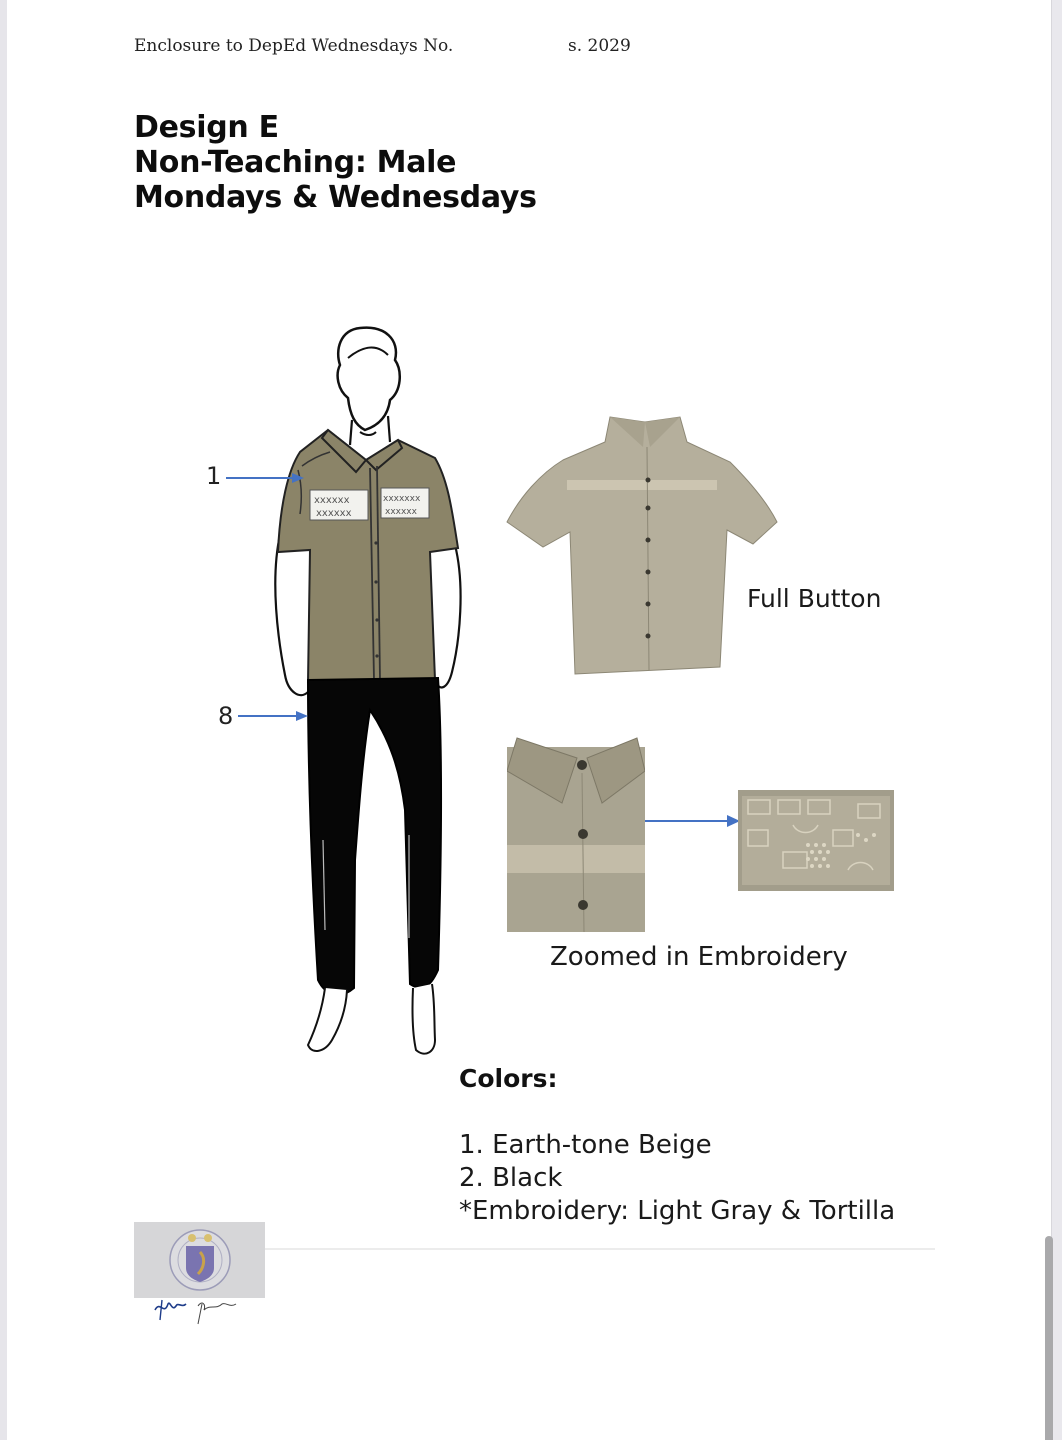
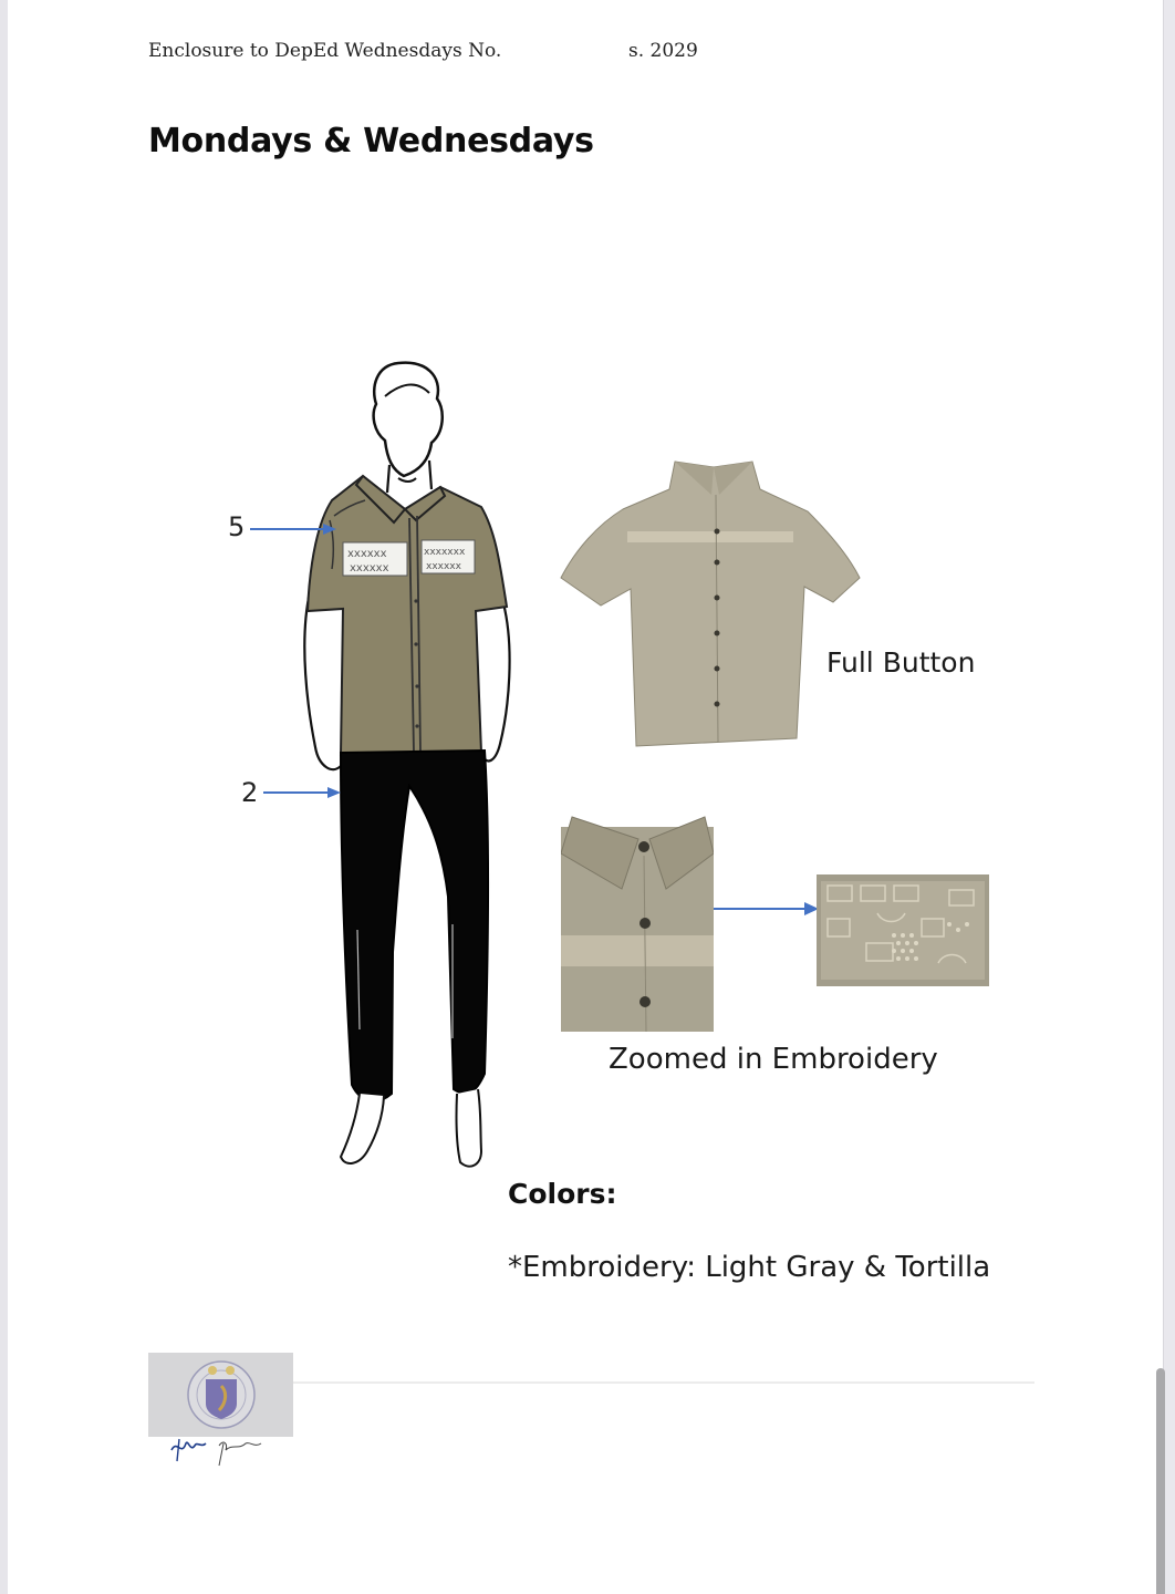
  Enclosure to DepEd Wednesdays No.
  s. 2029
- Design E
- Non-Teaching: Male
  Mondays & Wednesdays
  xxxxxx
  xxxxxx
  xxxxxxx
  xxxxxx
- 1
+ 5
- 8
+ 2
  Full Button
  Zoomed in Embroidery
  Colors:
- 1. Earth-tone Beige
- 2. Black
  *Embroidery: Light Gray & Tortilla
